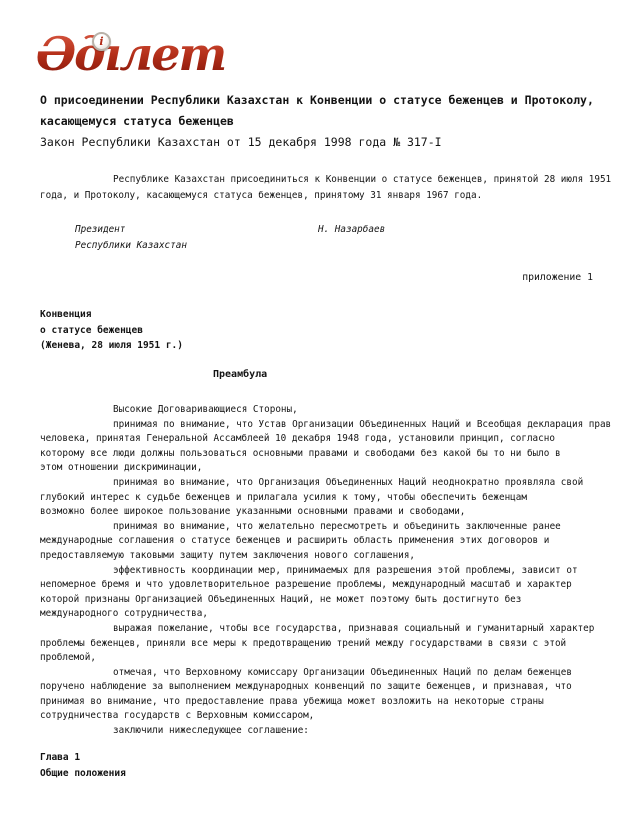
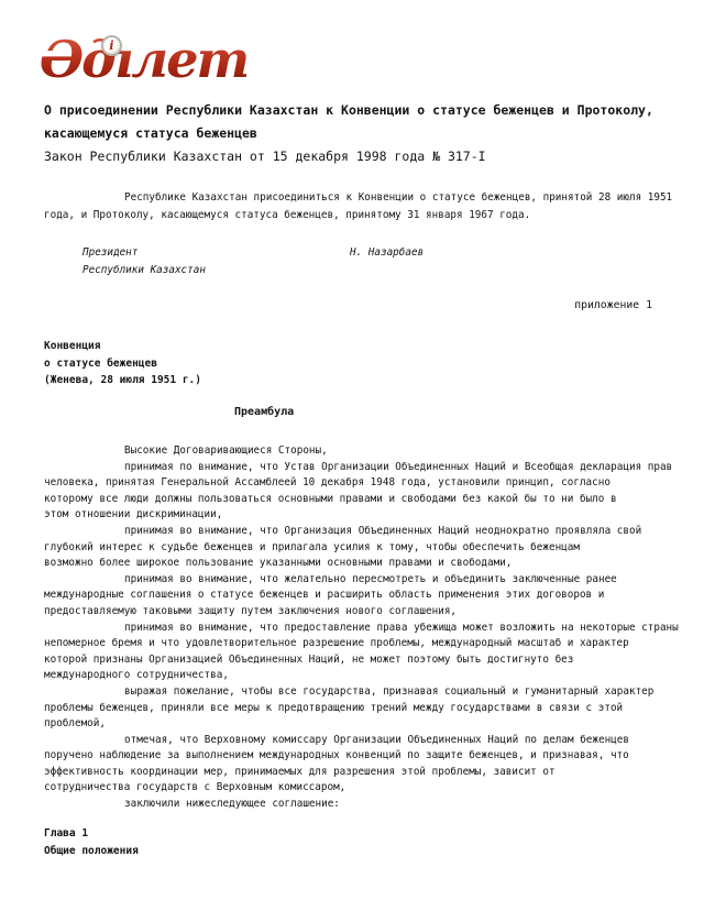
  Әдıлет
  i
  О присоединении Республики Казахстан к Конвенции о статусе беженцев и Протоколу,
  касающемуся статуса беженцев
  Закон Республики Казахстан от 15 декабря 1998 года № 317-I
  Республике Казахстан присоединиться к Конвенции о статусе беженцев, принятой 28 июля 1951
  года, и Протоколу, касающемуся статуса беженцев, принятому 31 января 1967 года.
  Президент
  Республики Казахстан
  Н. Назарбаев
  приложение 1
  Конвенция
  о статусе беженцев
  (Женева, 28 июля 1951 г.)
  Преамбула
  Высокие Договаривающиеся Стороны,
  принимая по внимание, что Устав Организации Объединенных Наций и Всеобщая декларация прав
  человека, принятая Генеральной Ассамблеей 10 декабря 1948 года, установили принцип, согласно
  которому все люди должны пользоваться основными правами и свободами без какой бы то ни было в
  этом отношении дискриминации,
  принимая во внимание, что Организация Объединенных Наций неоднократно проявляла свой
  глубокий интерес к судьбе беженцев и прилагала усилия к тому, чтобы обеспечить беженцам
  возможно более широкое пользование указанными основными правами и свободами,
  принимая во внимание, что желательно пересмотреть и объединить заключенные ранее
  международные соглашения о статусе беженцев и расширить область применения этих договоров и
  предоставляемую таковыми защиту путем заключения нового соглашения,
- эффективность координации мер, принимаемых для разрешения этой проблемы, зависит от
+ принимая во внимание, что предоставление права убежища может возложить на некоторые страны
  непомерное бремя и что удовлетворительное разрешение проблемы, международный масштаб и характер
  которой признаны Организацией Объединенных Наций, не может поэтому быть достигнуто без
  международного сотрудничества,
  выражая пожелание, чтобы все государства, признавая социальный и гуманитарный характер
  проблемы беженцев, приняли все меры к предотвращению трений между государствами в связи с этой
  проблемой,
  отмечая, что Верховному комиссару Организации Объединенных Наций по делам беженцев
  поручено наблюдение за выполнением международных конвенций по защите беженцев, и признавая, что
- принимая во внимание, что предоставление права убежища может возложить на некоторые страны
+ эффективность координации мер, принимаемых для разрешения этой проблемы, зависит от
  сотрудничества государств с Верховным комиссаром,
  заключили нижеследующее соглашение:
  Глава 1
  Общие положения
